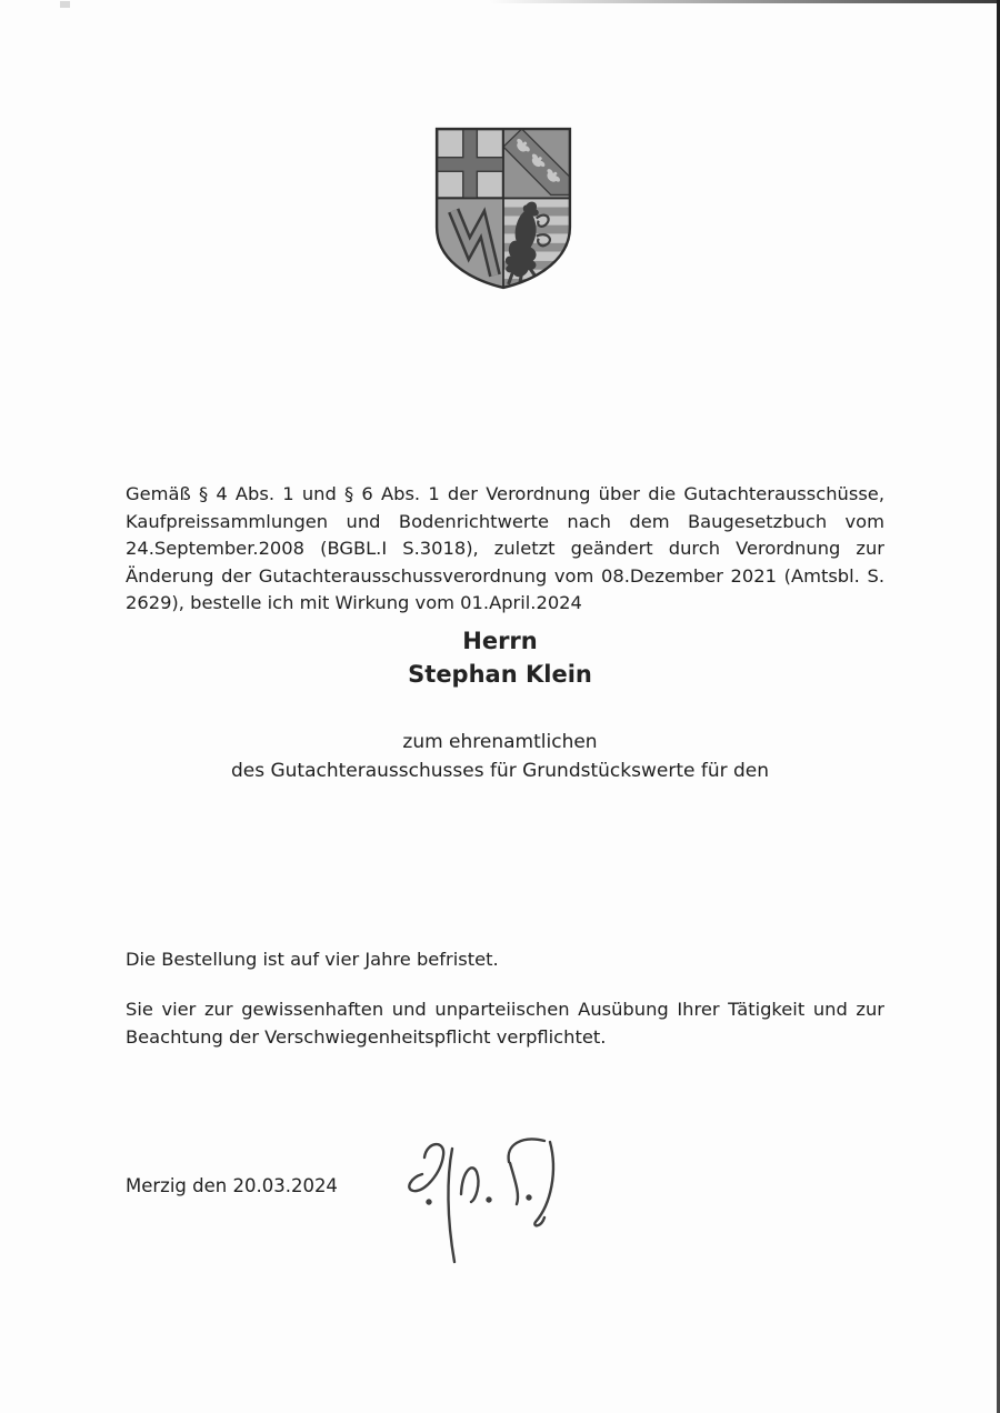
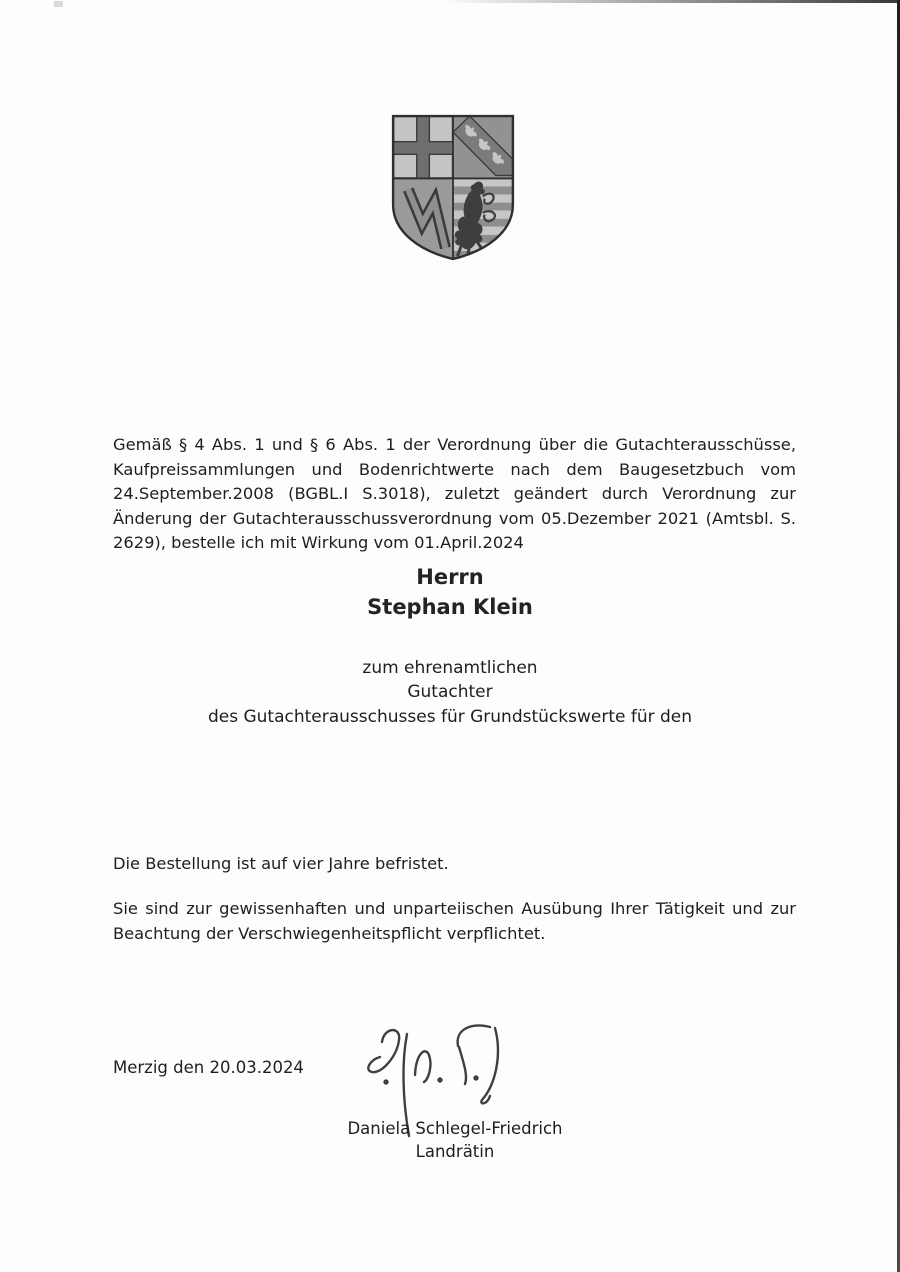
  Gemäß § 4 Abs. 1 und § 6 Abs. 1 der Verordnung über die Gutachterausschüsse,
  Kaufpreissammlungen und Bodenrichtwerte nach dem Baugesetzbuch vom
  24.September.2008 (BGBL.I S.3018), zuletzt geändert durch Verordnung zur
- Änderung der Gutachterausschussverordnung vom 08.Dezember 2021 (Amtsbl. S.
+ Änderung der Gutachterausschussverordnung vom 05.Dezember 2021 (Amtsbl. S.
  2629), bestelle ich mit Wirkung vom 01.April.2024
  Herrn
  Stephan Klein
  zum ehrenamtlichen
+ Gutachter
  des Gutachterausschusses für Grundstückswerte für den
  Die Bestellung ist auf vier Jahre befristet.
- Sie vier zur gewissenhaften und unparteiischen Ausübung Ihrer Tätigkeit und zur
+ Sie sind zur gewissenhaften und unparteiischen Ausübung Ihrer Tätigkeit und zur
  Beachtung der Verschwiegenheitspflicht verpflichtet.
  Merzig den 20.03.2024
+ Daniela Schlegel-Friedrich
+ Landrätin
